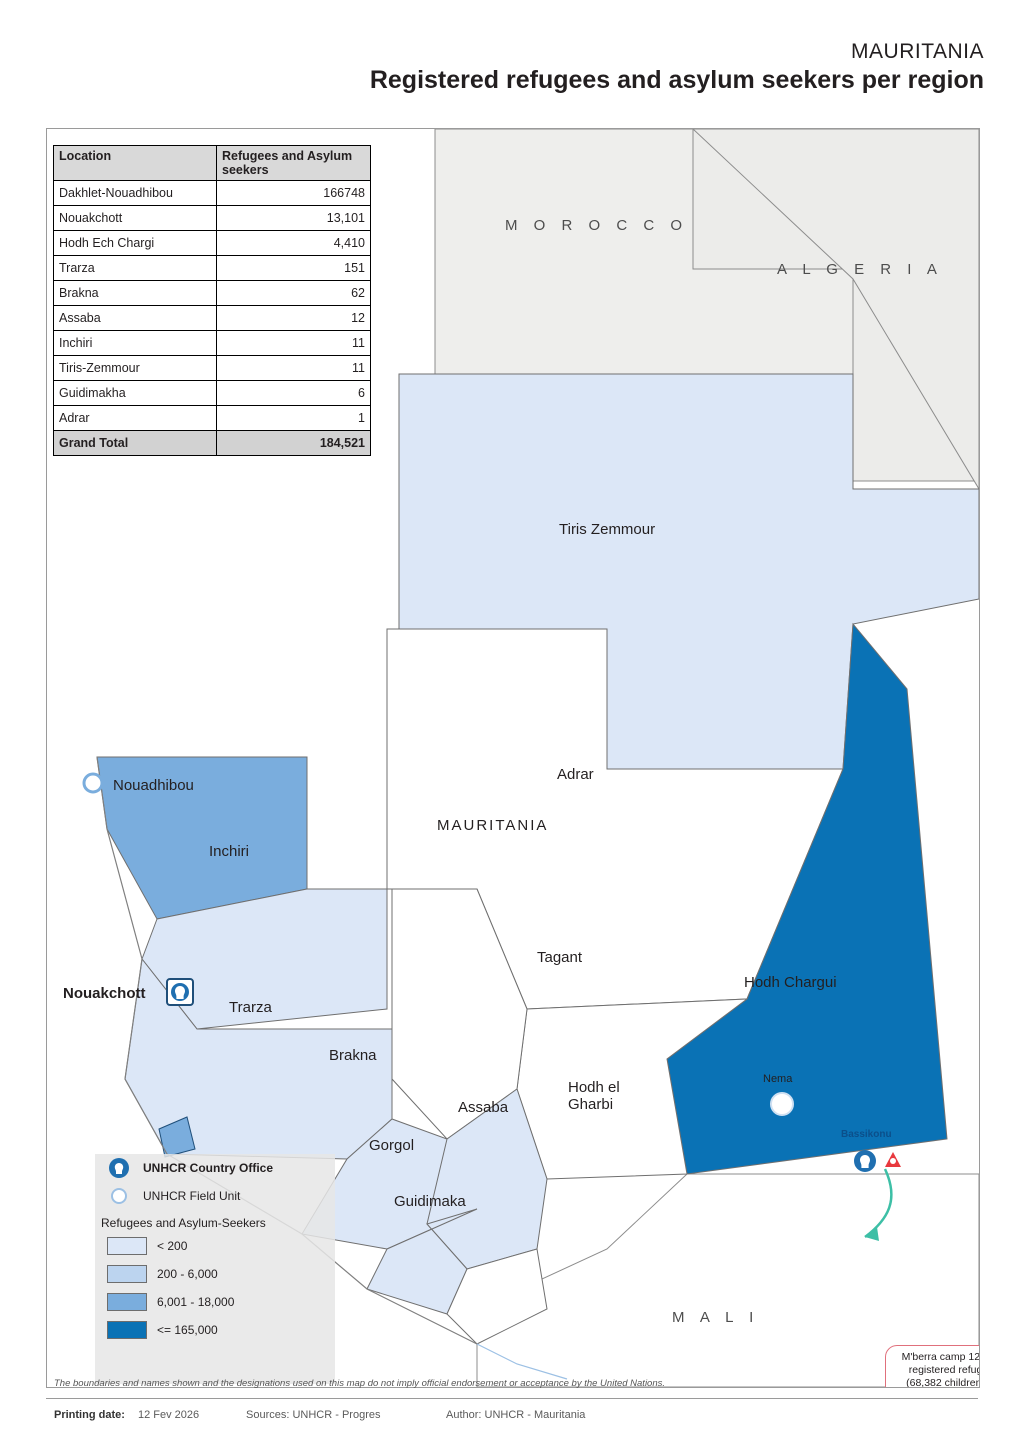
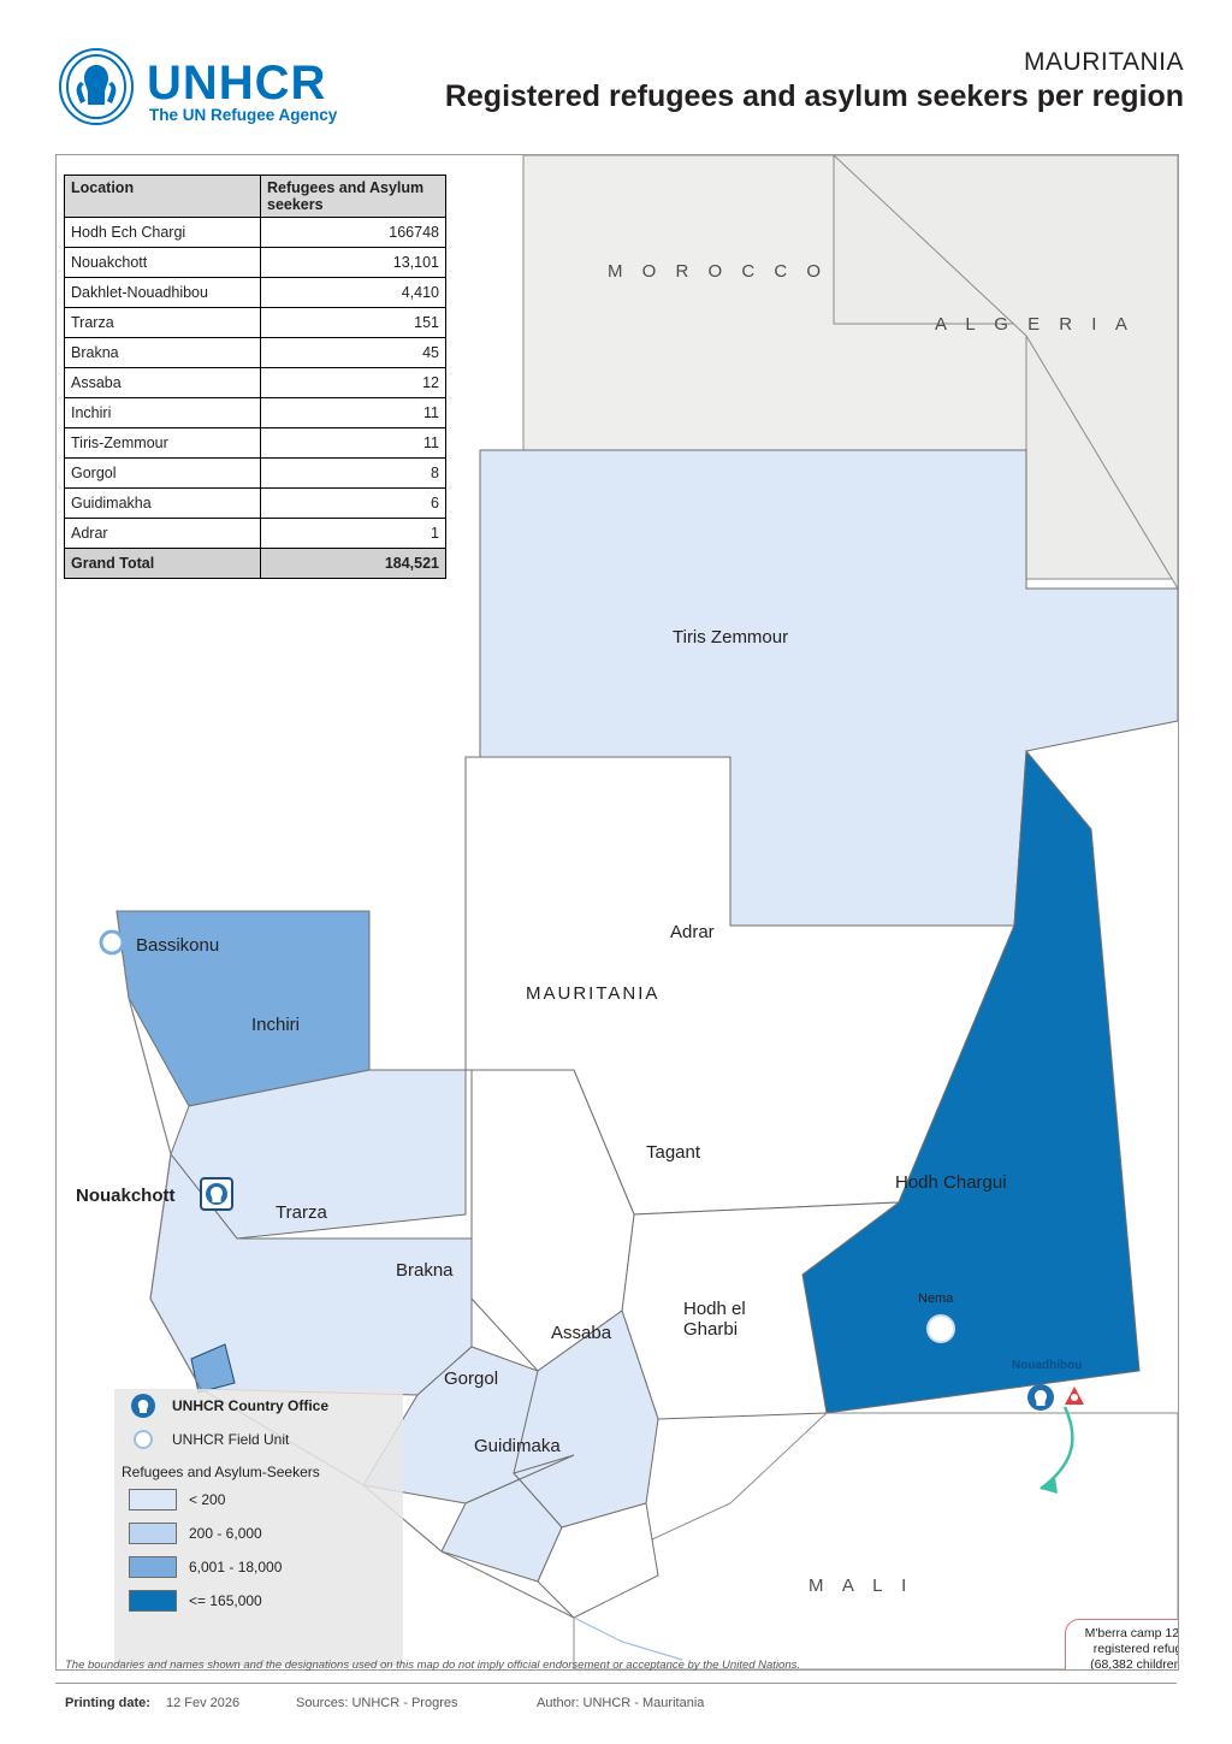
+ UNHCR
+ The UN Refugee Agency
  MAURITANIA
  Registered refugees and asylum seekers per region
  M O R O C C O
  A L G E R I A
  M A L I
  MAURITANIA
  Tiris Zemmour
  Adrar
  Inchiri
  Trarza
  Brakna
  Gorgol
  Guidimaka
  Assaba
  Tagant
  Hodh el Gharbi
  Hodh Chargui
- Nouadhibou
+ Bassikonu
  Nouakchott
  Nema
- Bassikonu
+ Nouadhibou
  UNHCR Country Office
  UNHCR Field Unit
  Refugees and Asylum-Seekers
  < 200
  200 - 6,000
  6,001 - 18,000
  <= 165,000
  Location	Refugees and Asylum seekers
- Dakhlet-Nouadhibou	166748
+ Hodh Ech Chargi	166748
  Nouakchott	13,101
- Hodh Ech Chargi	4,410
+ Dakhlet-Nouadhibou	4,410
  Trarza	151
- Brakna	62
+ Brakna	45
  Assaba	12
  Inchiri	11
  Tiris-Zemmour	11
+ Gorgol	8
  Guidimakha	6
  Adrar	1
  Grand Total	184,521
  The boundaries and names shown and the designations used on this map do not imply official endorsement or acceptance by the United Nations.
  Printing date:
  12 Fev 2026
  Sources: UNHCR - Progres
  Author: UNHCR - Mauritania
